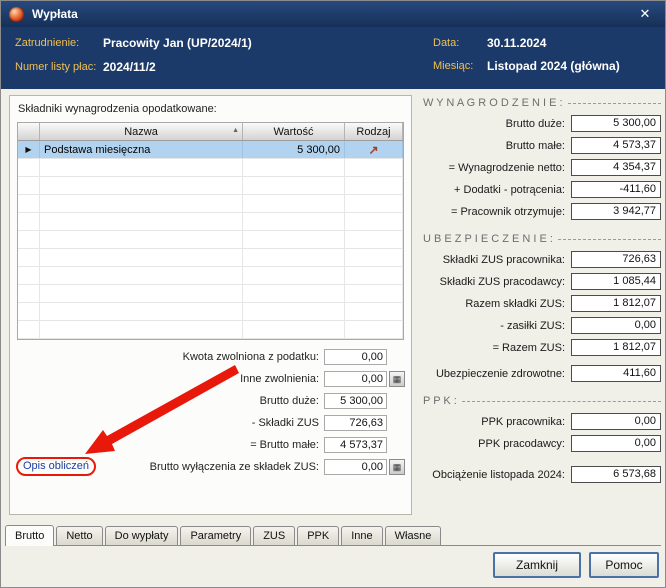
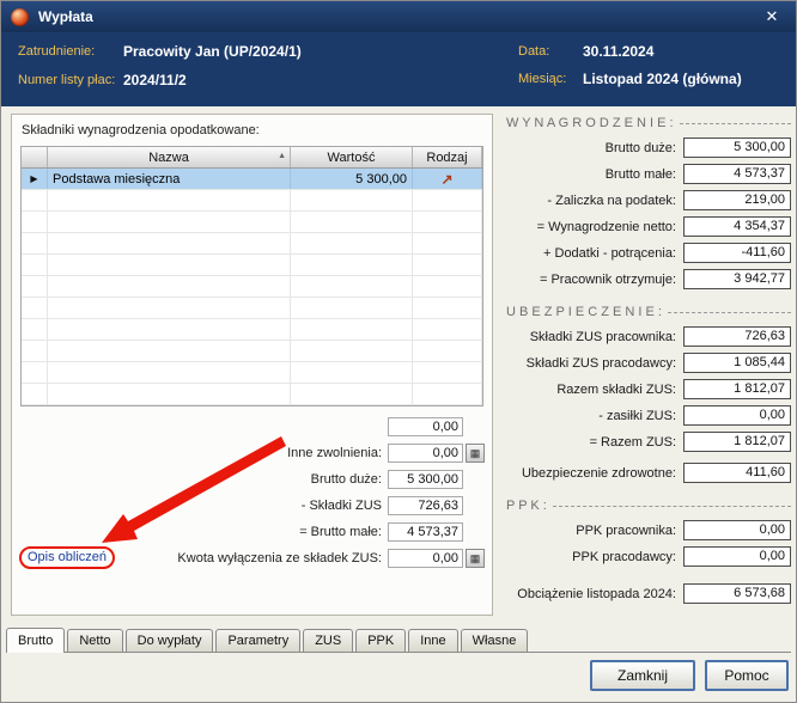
  Wypłata
  ✕
  Zatrudnienie:
  Pracowity Jan (UP/2024/1)
  Numer listy płac:
  2024/11/2
  Data:
  30.11.2024
  Miesiąc:
  Listopad 2024 (główna)
  Składniki wynagrodzenia opodatkowane:
  Nazwa
  Wartość
  Rodzaj
  ▶
  Podstawa miesięczna
  5 300,00
  ↗
- Kwota zwolniona z podatku:
  0,00
  Inne zwolnienia:
  0,00
  ▦
  Brutto duże:
  5 300,00
  - Składki ZUS
  726,63
  = Brutto małe:
  4 573,37
  Opis obliczeń
- Brutto wyłączenia ze składek ZUS:
+ Kwota wyłączenia ze składek ZUS:
  0,00
  ▦
  W Y N A G R O D Z E N I E :
  Brutto duże:
  5 300,00
  Brutto małe:
  4 573,37
+ - Zaliczka na podatek:
+ 219,00
  = Wynagrodzenie netto:
  4 354,37
  + Dodatki - potrącenia:
  -411,60
  = Pracownik otrzymuje:
  3 942,77
  U B E Z P I E C Z E N I E :
  Składki ZUS pracownika:
  726,63
  Składki ZUS pracodawcy:
  1 085,44
  Razem składki ZUS:
  1 812,07
  - zasiłki ZUS:
  0,00
  = Razem ZUS:
  1 812,07
  Ubezpieczenie zdrowotne:
  411,60
  P P K :
  PPK pracownika:
  0,00
  PPK pracodawcy:
  0,00
  Obciążenie listopada 2024:
  6 573,68
  Brutto
  Netto
  Do wypłaty
  Parametry
  ZUS
  PPK
  Inne
  Własne
  Zamknij
  Pomoc
